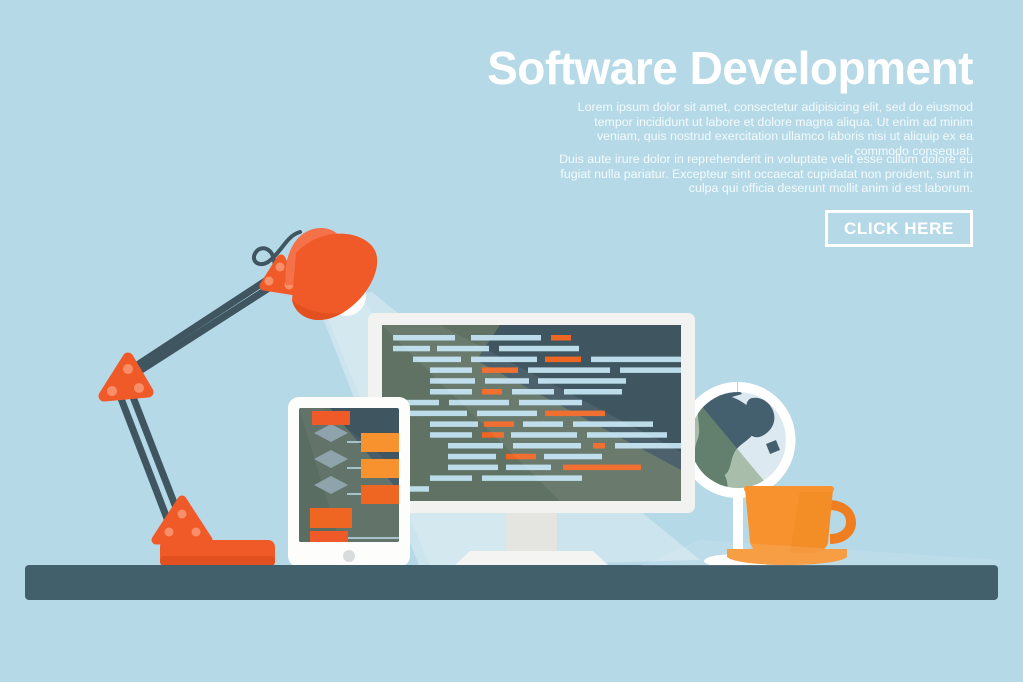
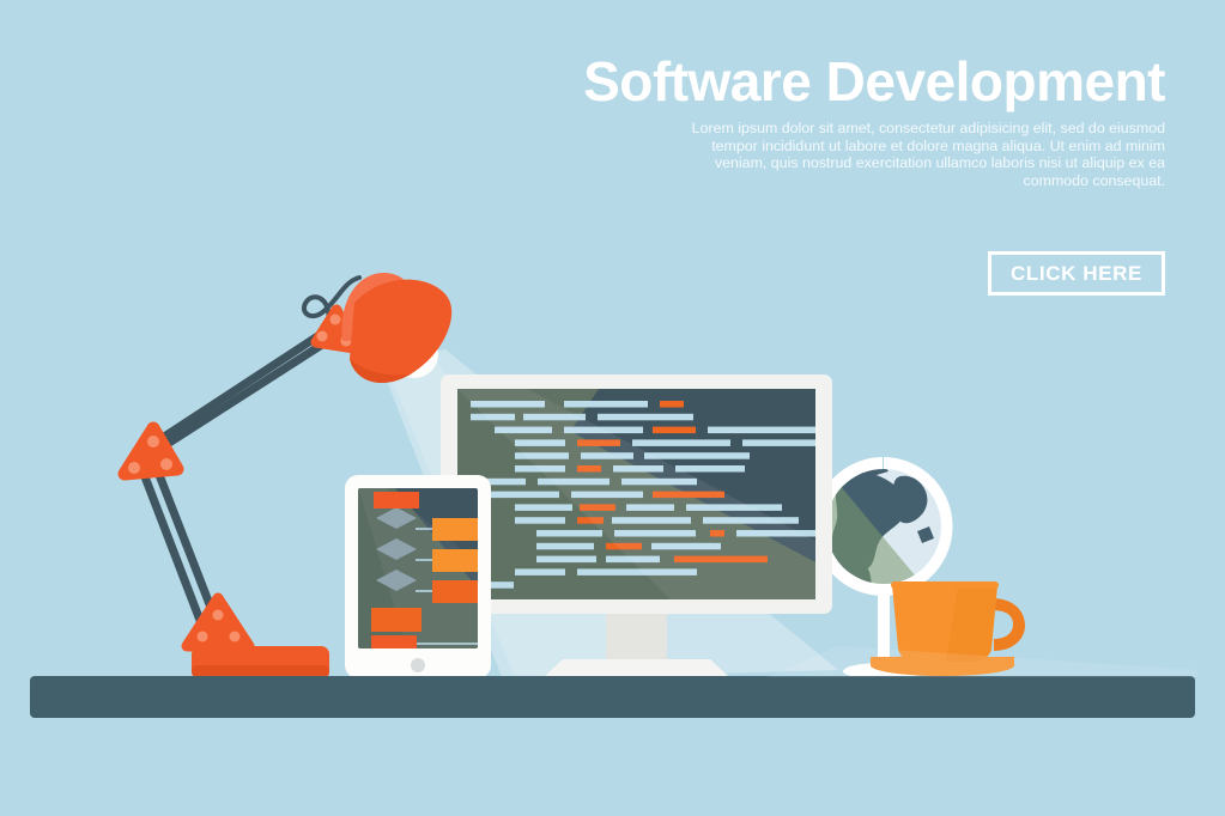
  Software Development
  Lorem ipsum dolor sit amet, consectetur adipisicing elit, sed do eiusmod tempor incididunt ut labore et dolore magna aliqua. Ut enim ad minim veniam, quis nostrud exercitation ullamco laboris nisi ut aliquip ex ea commodo consequat.
- Duis aute irure dolor in reprehenderit in voluptate velit esse cillum dolore eu fugiat nulla pariatur. Excepteur sint occaecat cupidatat non proident, sunt in culpa qui officia deserunt mollit anim id est laborum.
  CLICK HERE
